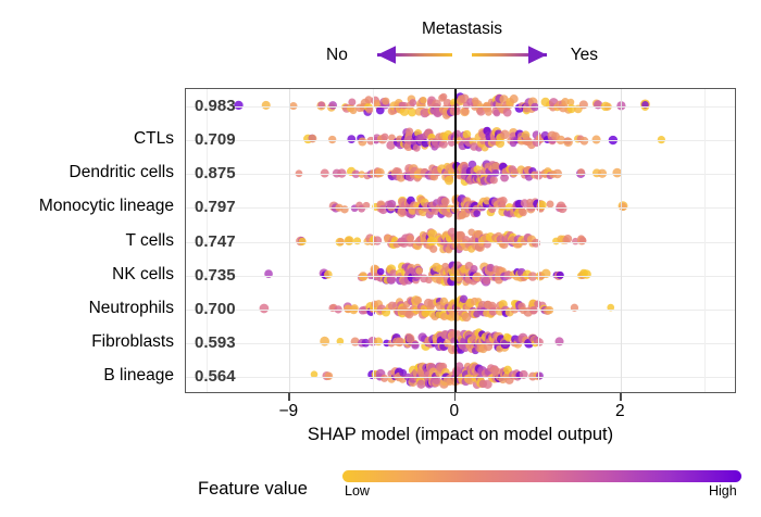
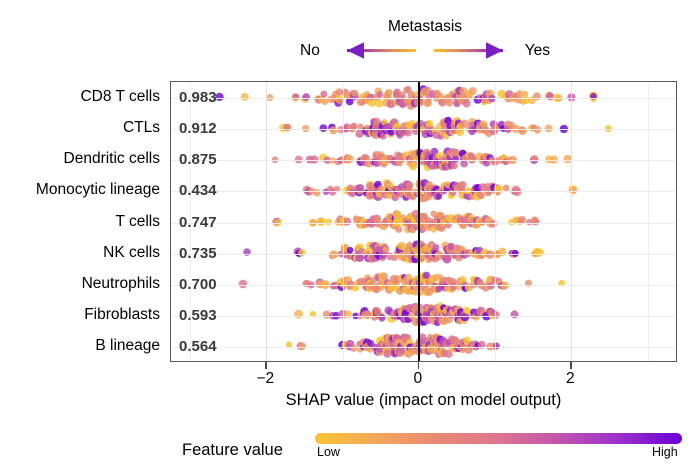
  Metastasis
  No
  Yes
+ CD8 T cells
  CTLs
  Dendritic cells
  Monocytic lineage
  T cells
  NK cells
  Neutrophils
  Fibroblasts
  B lineage
  0.983
- 0.709
+ 0.912
  0.875
- 0.797
+ 0.434
  0.747
  0.735
  0.700
  0.593
  0.564
- −9
+ −2
  0
  2
- SHAP model (impact on model output)
+ SHAP value (impact on model output)
  Feature value
  Low
  High
